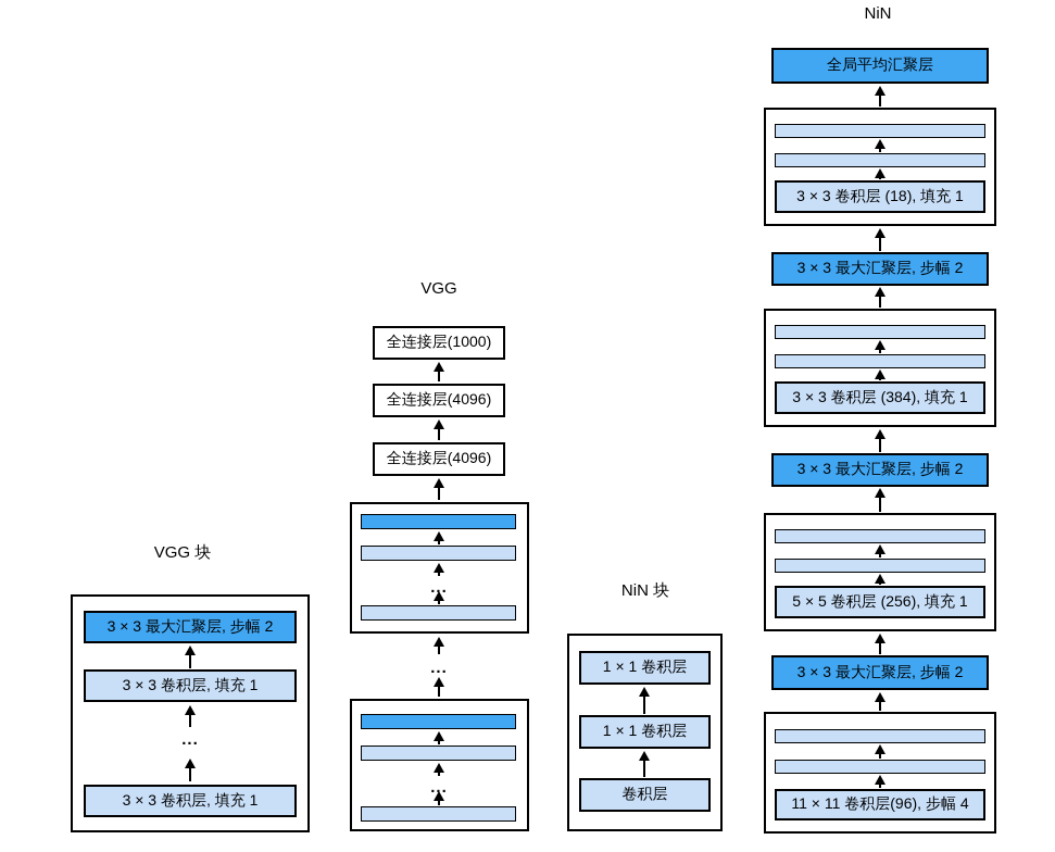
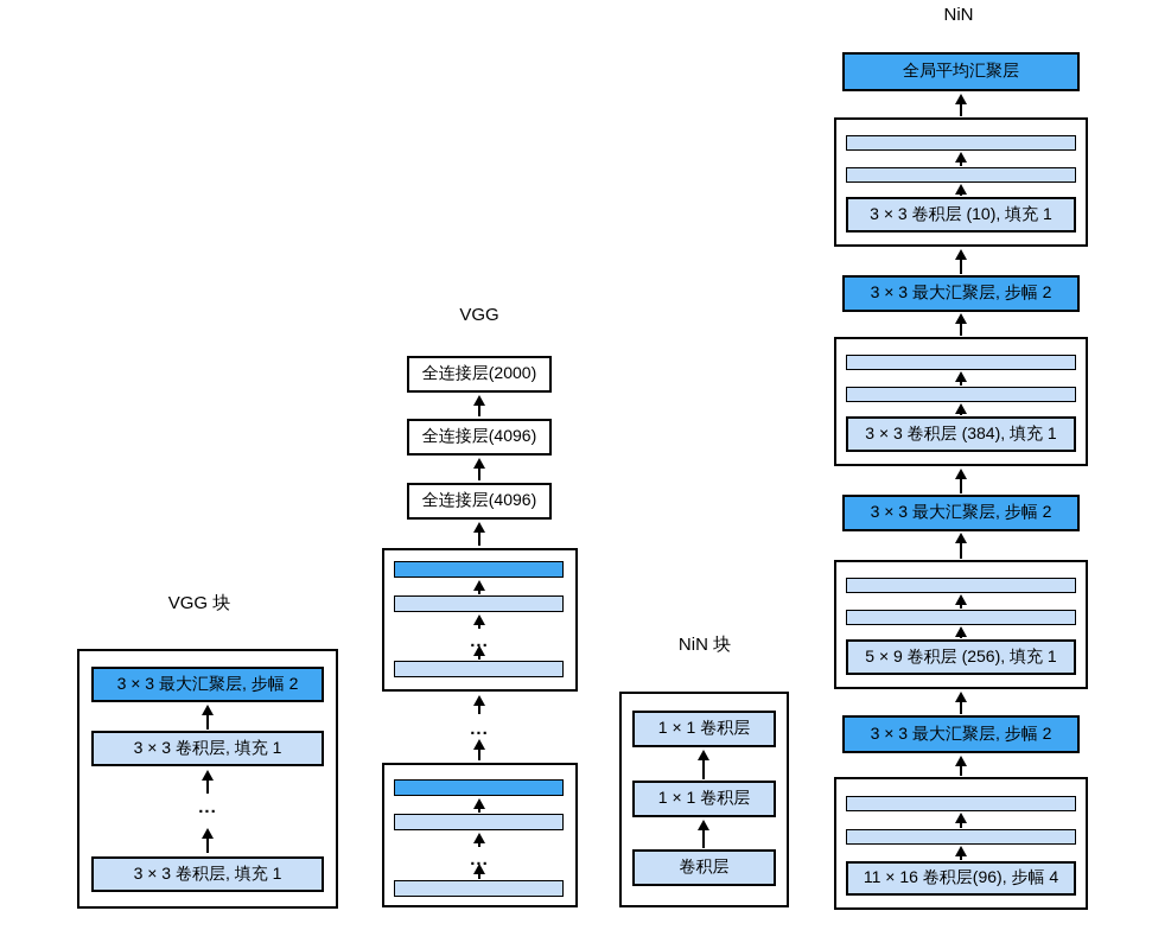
  VGG 块
  3 × 3 最大汇聚层, 步幅 2
  3 × 3 卷积层, 填充 1
  ...
  3 × 3 卷积层, 填充 1
  VGG
- 全连接层(1000)
+ 全连接层(2000)
  全连接层(4096)
  全连接层(4096)
  ...
  ...
  ...
  NiN 块
  1 × 1 卷积层
  1 × 1 卷积层
  卷积层
  NiN
  全局平均汇聚层
- 3 × 3 卷积层 (18), 填充 1
+ 3 × 3 卷积层 (10), 填充 1
  3 × 3 最大汇聚层, 步幅 2
  3 × 3 卷积层 (384), 填充 1
  3 × 3 最大汇聚层, 步幅 2
- 5 × 5 卷积层 (256), 填充 1
+ 5 × 9 卷积层 (256), 填充 1
  3 × 3 最大汇聚层, 步幅 2
- 11 × 11 卷积层(96), 步幅 4
+ 11 × 16 卷积层(96), 步幅 4
